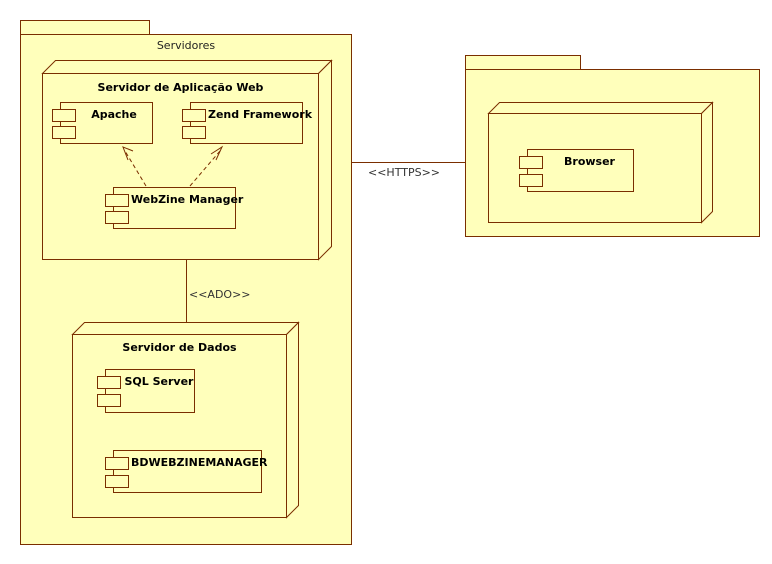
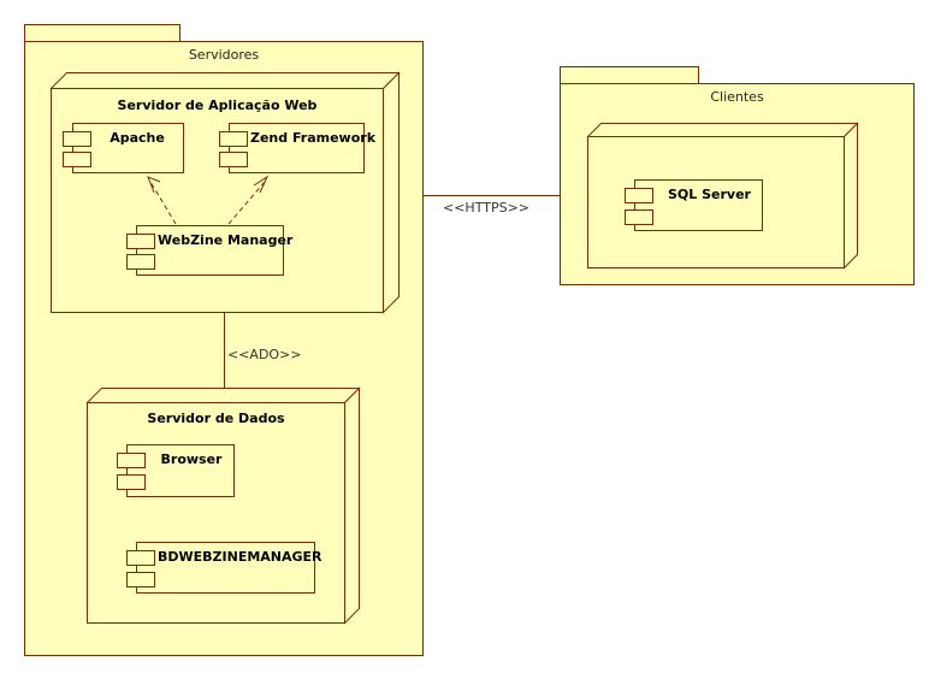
  Servidores
  Servidor de Aplicação Web
  Apache
  Zend Framework
  WebZine Manager
  <<ADO>>
  Servidor de Dados
- SQL Server
+ Browser
  BDWEBZINEMANAGER
  <<HTTPS>>
+ Clientes
- Browser
+ SQL Server
